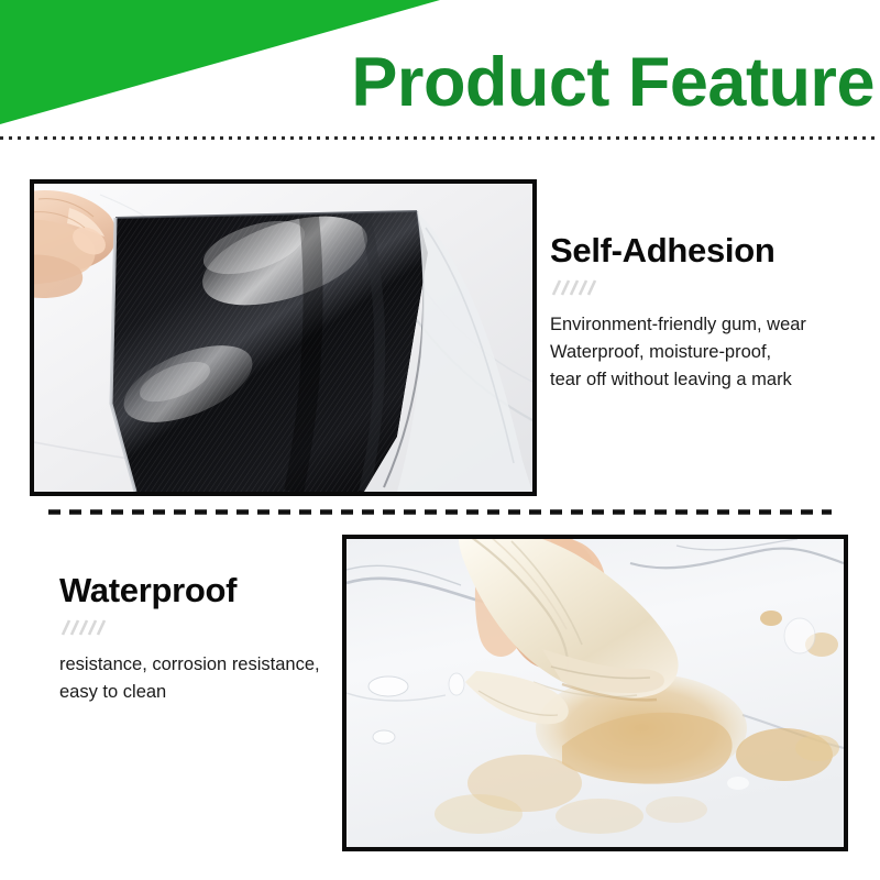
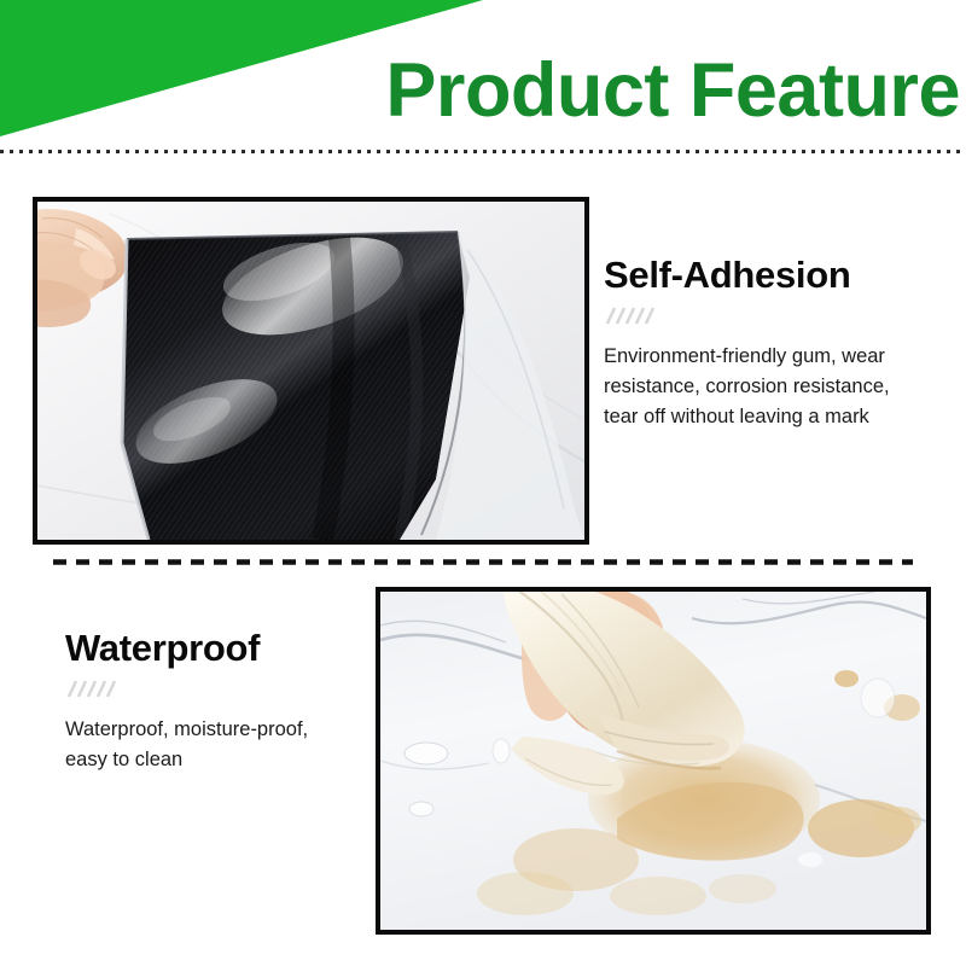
  Product Feature
  Self-Adhesion
  Environment-friendly gum, wear
- Waterproof, moisture-proof,
+ resistance, corrosion resistance,
  tear off without leaving a mark
  Waterproof
- resistance, corrosion resistance,
+ Waterproof, moisture-proof,
  easy to clean
